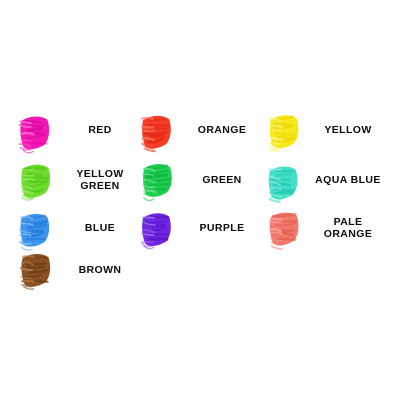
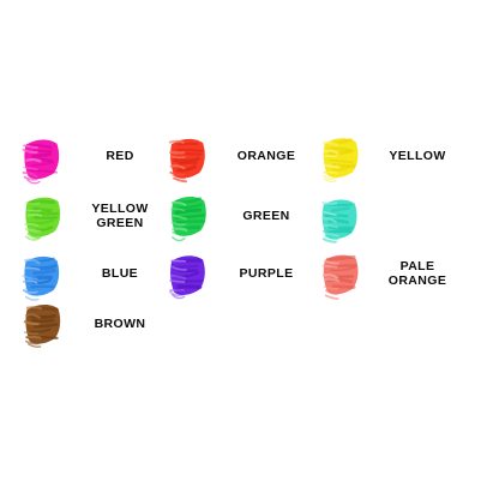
  RED
  ORANGE
  YELLOW
  YELLOW
  GREEN
  GREEN
- AQUA BLUE
  BLUE
  PURPLE
  PALE
  ORANGE
  BROWN
